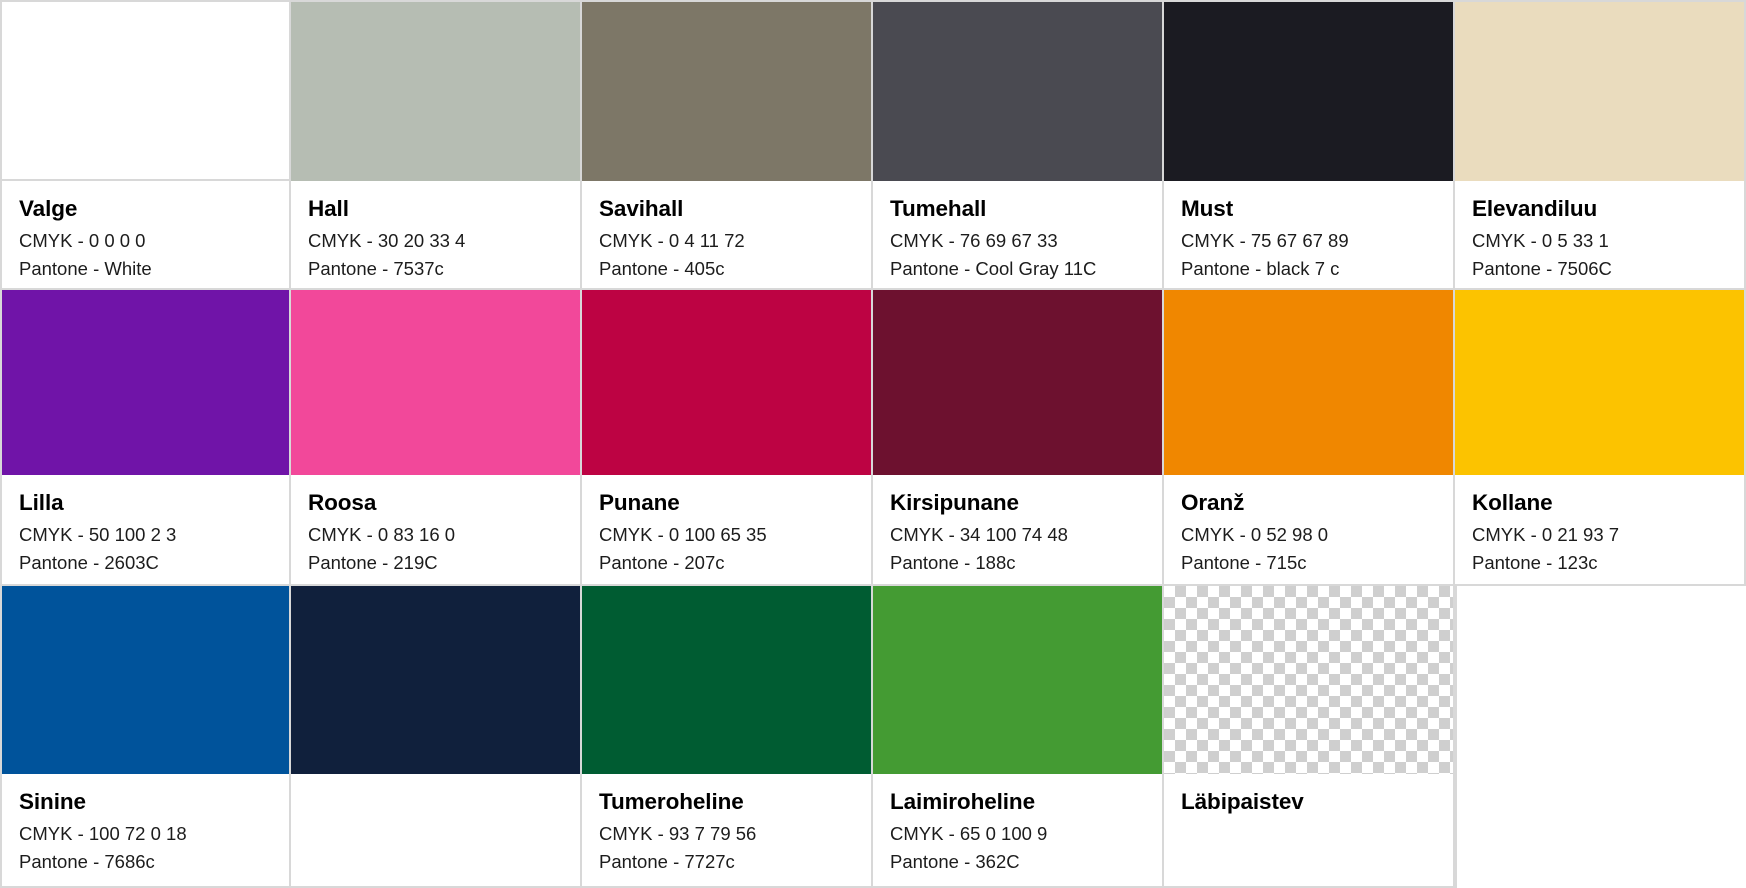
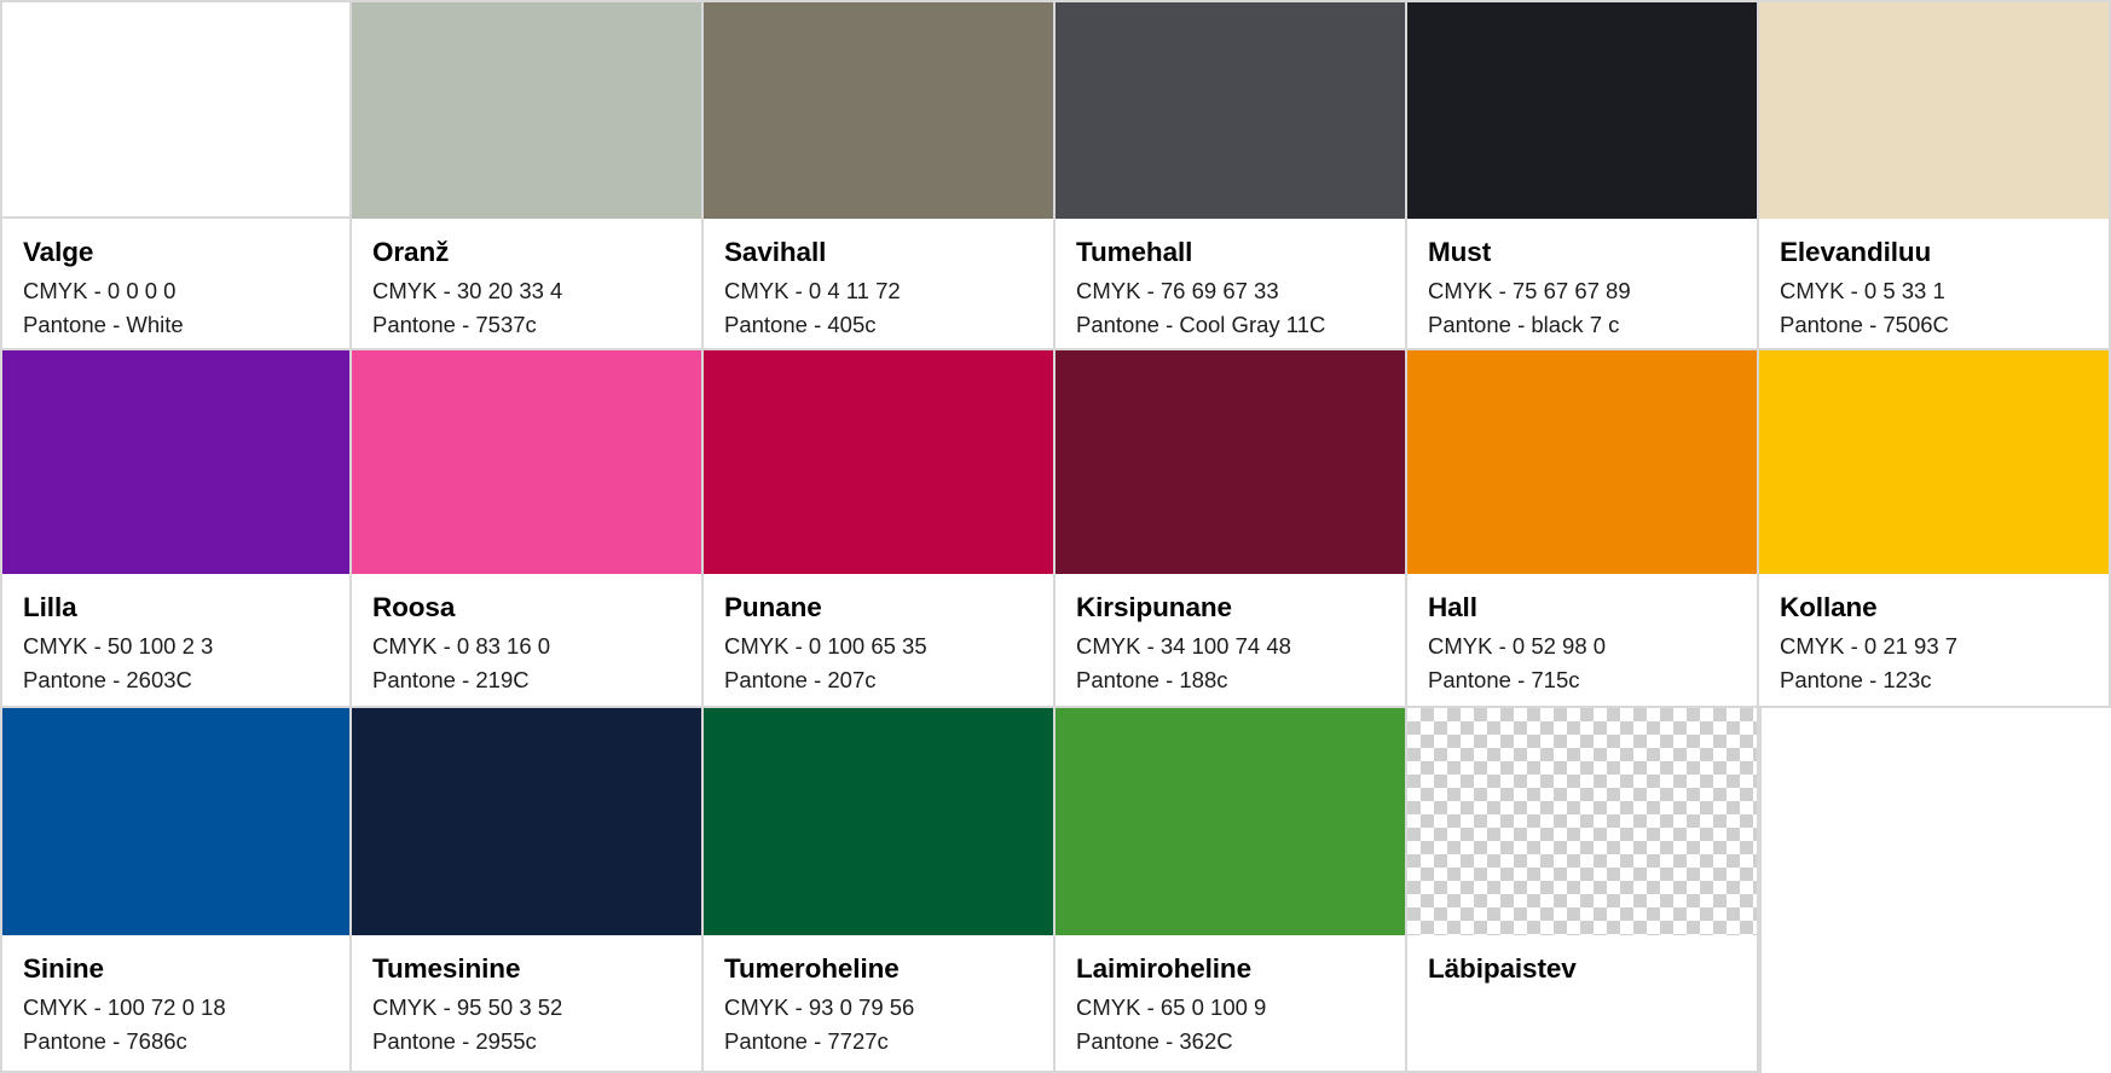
  Valge
  CMYK - 0 0 0 0
  Pantone - White
- Hall
+ Oranž
  CMYK - 30 20 33 4
  Pantone - 7537c
  Savihall
  CMYK - 0 4 11 72
  Pantone - 405c
  Tumehall
  CMYK - 76 69 67 33
  Pantone - Cool Gray 11C
  Must
  CMYK - 75 67 67 89
  Pantone - black 7 c
  Elevandiluu
  CMYK - 0 5 33 1
  Pantone - 7506C
  Lilla
  CMYK - 50 100 2 3
  Pantone - 2603C
  Roosa
  CMYK - 0 83 16 0
  Pantone - 219C
  Punane
  CMYK - 0 100 65 35
  Pantone - 207c
  Kirsipunane
  CMYK - 34 100 74 48
  Pantone - 188c
- Oranž
+ Hall
  CMYK - 0 52 98 0
  Pantone - 715c
  Kollane
  CMYK - 0 21 93 7
  Pantone - 123c
  Sinine
  CMYK - 100 72 0 18
  Pantone - 7686c
+ Tumesinine
+ CMYK - 95 50 3 52
+ Pantone - 2955c
  Tumeroheline
- CMYK - 93 7 79 56
+ CMYK - 93 0 79 56
  Pantone - 7727c
  Laimiroheline
  CMYK - 65 0 100 9
  Pantone - 362C
  Läbipaistev
